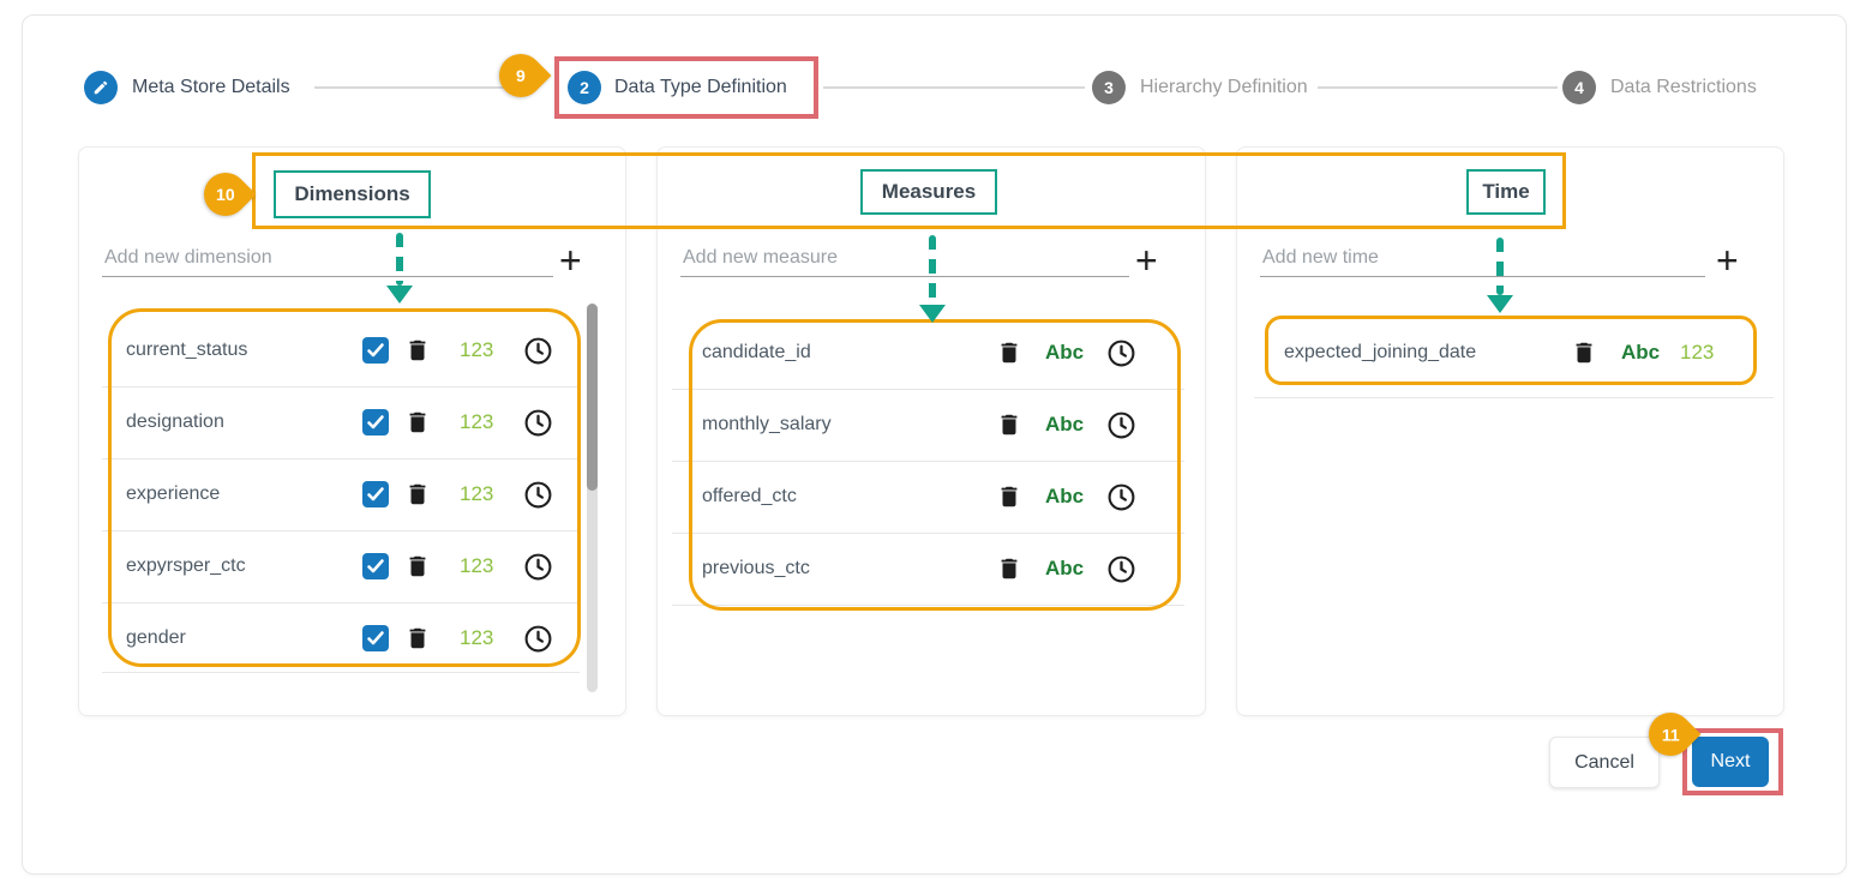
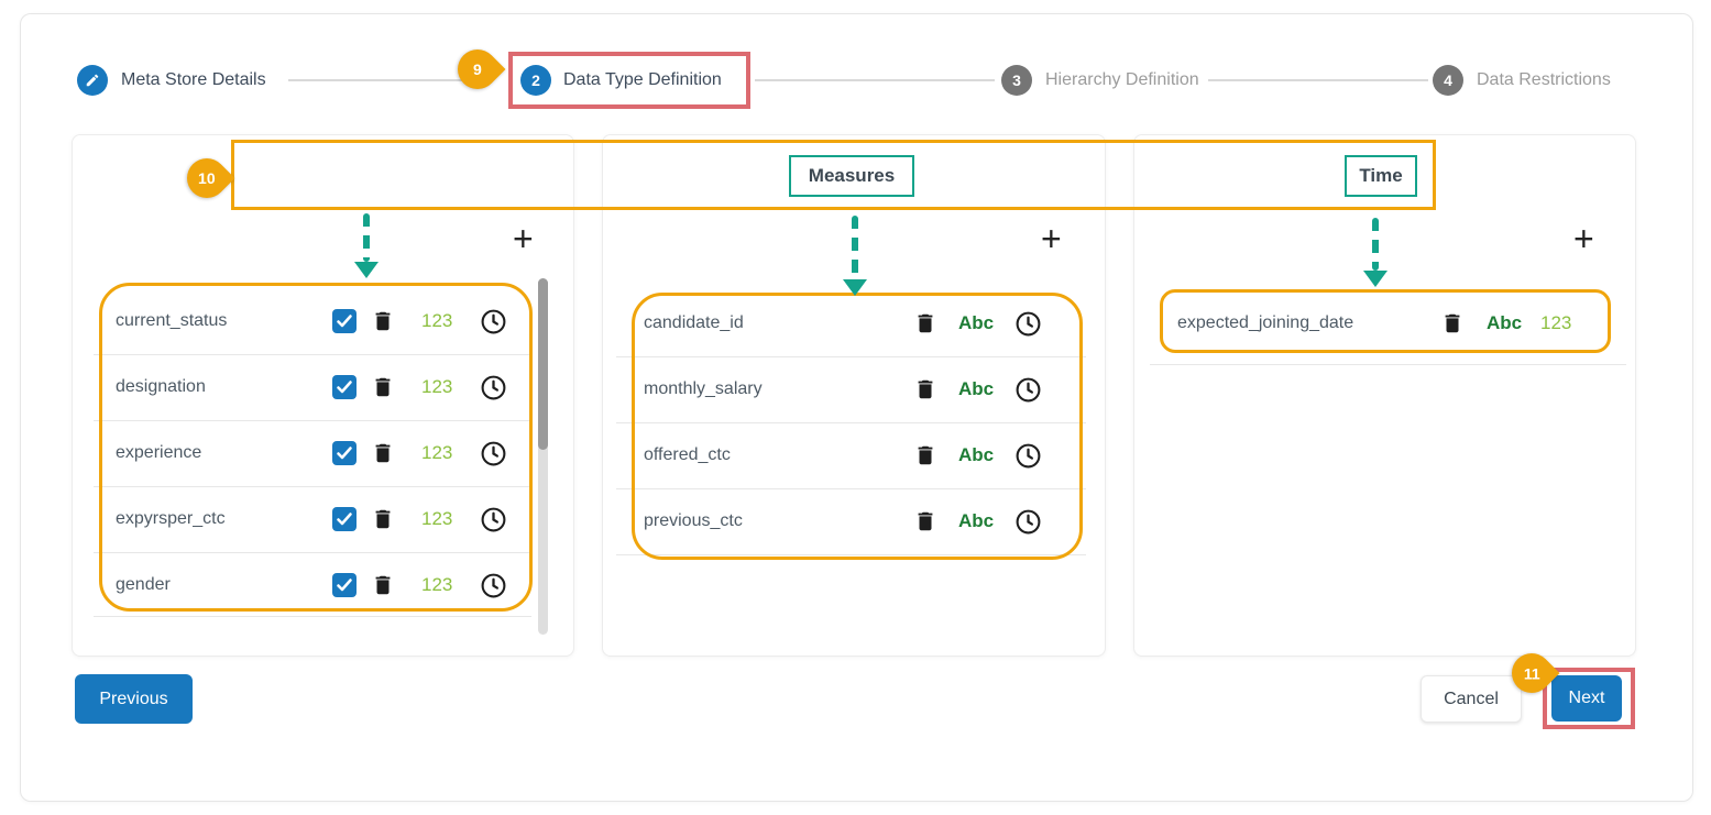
  Meta Store Details
  2
  Data Type Definition
  3
  Hierarchy Definition
  4
  Data Restrictions
- Dimensions
  Measures
  Time
- Add new dimension
  +
- Add new measure
  +
- Add new time
  +
  current_status
  123
  designation
  123
  experience
  123
  expyrsper_ctc
  123
  gender
  123
  candidate_id
  Abc
  monthly_salary
  Abc
  offered_ctc
  Abc
  previous_ctc
  Abc
  expected_joining_date
  Abc
  123
+ Previous
  Cancel
  Next
